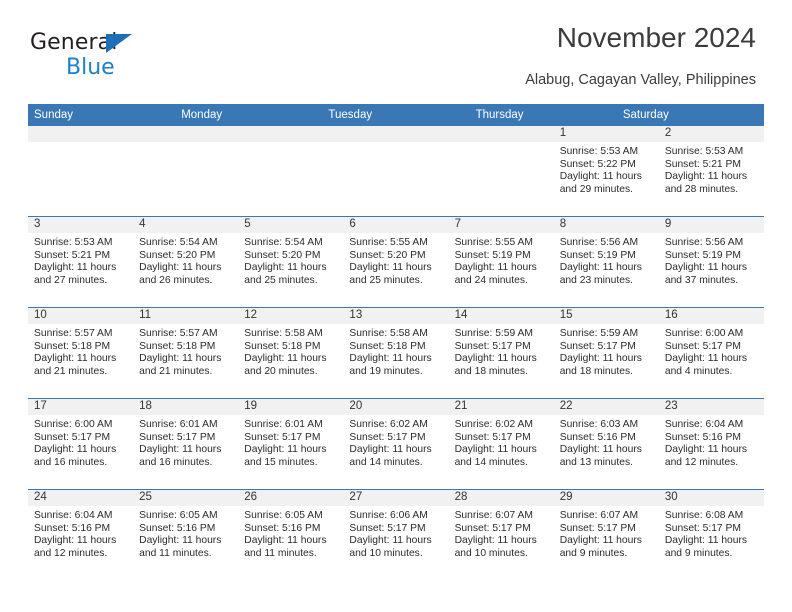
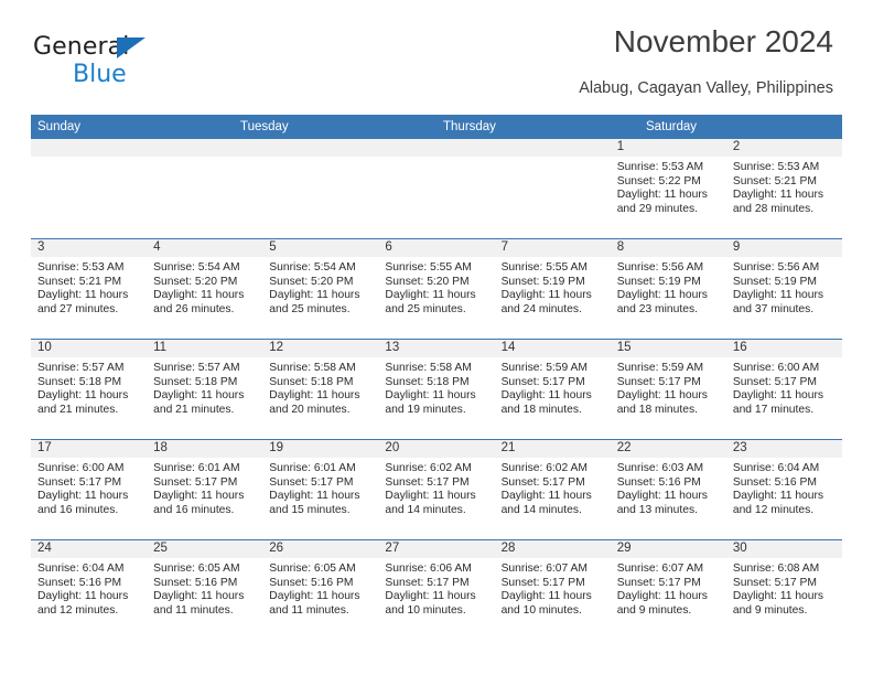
  General
  Blue
  November 2024
  Alabug, Cagayan Valley, Philippines
  Sunday
- Monday
  Tuesday
  Thursday
  Saturday
  1
  Sunrise: 5:53 AM
  Sunset: 5:22 PM
  Daylight: 11 hours
  and 29 minutes.
  2
  Sunrise: 5:53 AM
  Sunset: 5:21 PM
  Daylight: 11 hours
  and 28 minutes.
  3
  Sunrise: 5:53 AM
  Sunset: 5:21 PM
  Daylight: 11 hours
  and 27 minutes.
  4
  Sunrise: 5:54 AM
  Sunset: 5:20 PM
  Daylight: 11 hours
  and 26 minutes.
  5
  Sunrise: 5:54 AM
  Sunset: 5:20 PM
  Daylight: 11 hours
  and 25 minutes.
  6
  Sunrise: 5:55 AM
  Sunset: 5:20 PM
  Daylight: 11 hours
  and 25 minutes.
  7
  Sunrise: 5:55 AM
  Sunset: 5:19 PM
  Daylight: 11 hours
  and 24 minutes.
  8
  Sunrise: 5:56 AM
  Sunset: 5:19 PM
  Daylight: 11 hours
  and 23 minutes.
  9
  Sunrise: 5:56 AM
  Sunset: 5:19 PM
  Daylight: 11 hours
  and 37 minutes.
  10
  Sunrise: 5:57 AM
  Sunset: 5:18 PM
  Daylight: 11 hours
  and 21 minutes.
  11
  Sunrise: 5:57 AM
  Sunset: 5:18 PM
  Daylight: 11 hours
  and 21 minutes.
  12
  Sunrise: 5:58 AM
  Sunset: 5:18 PM
  Daylight: 11 hours
  and 20 minutes.
  13
  Sunrise: 5:58 AM
  Sunset: 5:18 PM
  Daylight: 11 hours
  and 19 minutes.
  14
  Sunrise: 5:59 AM
  Sunset: 5:17 PM
  Daylight: 11 hours
  and 18 minutes.
  15
  Sunrise: 5:59 AM
  Sunset: 5:17 PM
  Daylight: 11 hours
  and 18 minutes.
  16
  Sunrise: 6:00 AM
  Sunset: 5:17 PM
  Daylight: 11 hours
- and 4 minutes.
+ and 17 minutes.
  17
  Sunrise: 6:00 AM
  Sunset: 5:17 PM
  Daylight: 11 hours
  and 16 minutes.
  18
  Sunrise: 6:01 AM
  Sunset: 5:17 PM
  Daylight: 11 hours
  and 16 minutes.
  19
  Sunrise: 6:01 AM
  Sunset: 5:17 PM
  Daylight: 11 hours
  and 15 minutes.
  20
  Sunrise: 6:02 AM
  Sunset: 5:17 PM
  Daylight: 11 hours
  and 14 minutes.
  21
  Sunrise: 6:02 AM
  Sunset: 5:17 PM
  Daylight: 11 hours
  and 14 minutes.
  22
  Sunrise: 6:03 AM
  Sunset: 5:16 PM
  Daylight: 11 hours
  and 13 minutes.
  23
  Sunrise: 6:04 AM
  Sunset: 5:16 PM
  Daylight: 11 hours
  and 12 minutes.
  24
  Sunrise: 6:04 AM
  Sunset: 5:16 PM
  Daylight: 11 hours
  and 12 minutes.
  25
  Sunrise: 6:05 AM
  Sunset: 5:16 PM
  Daylight: 11 hours
  and 11 minutes.
  26
  Sunrise: 6:05 AM
  Sunset: 5:16 PM
  Daylight: 11 hours
  and 11 minutes.
  27
  Sunrise: 6:06 AM
  Sunset: 5:17 PM
  Daylight: 11 hours
  and 10 minutes.
  28
  Sunrise: 6:07 AM
  Sunset: 5:17 PM
  Daylight: 11 hours
  and 10 minutes.
  29
  Sunrise: 6:07 AM
  Sunset: 5:17 PM
  Daylight: 11 hours
  and 9 minutes.
  30
  Sunrise: 6:08 AM
  Sunset: 5:17 PM
  Daylight: 11 hours
  and 9 minutes.
